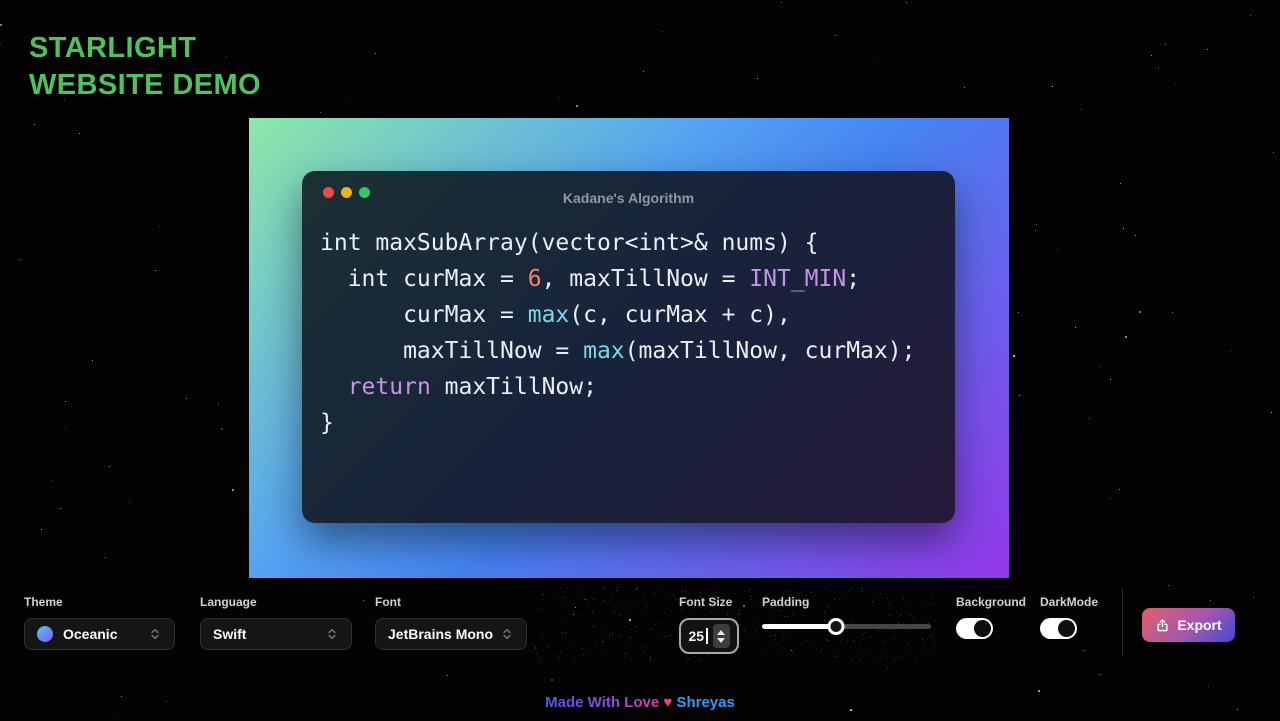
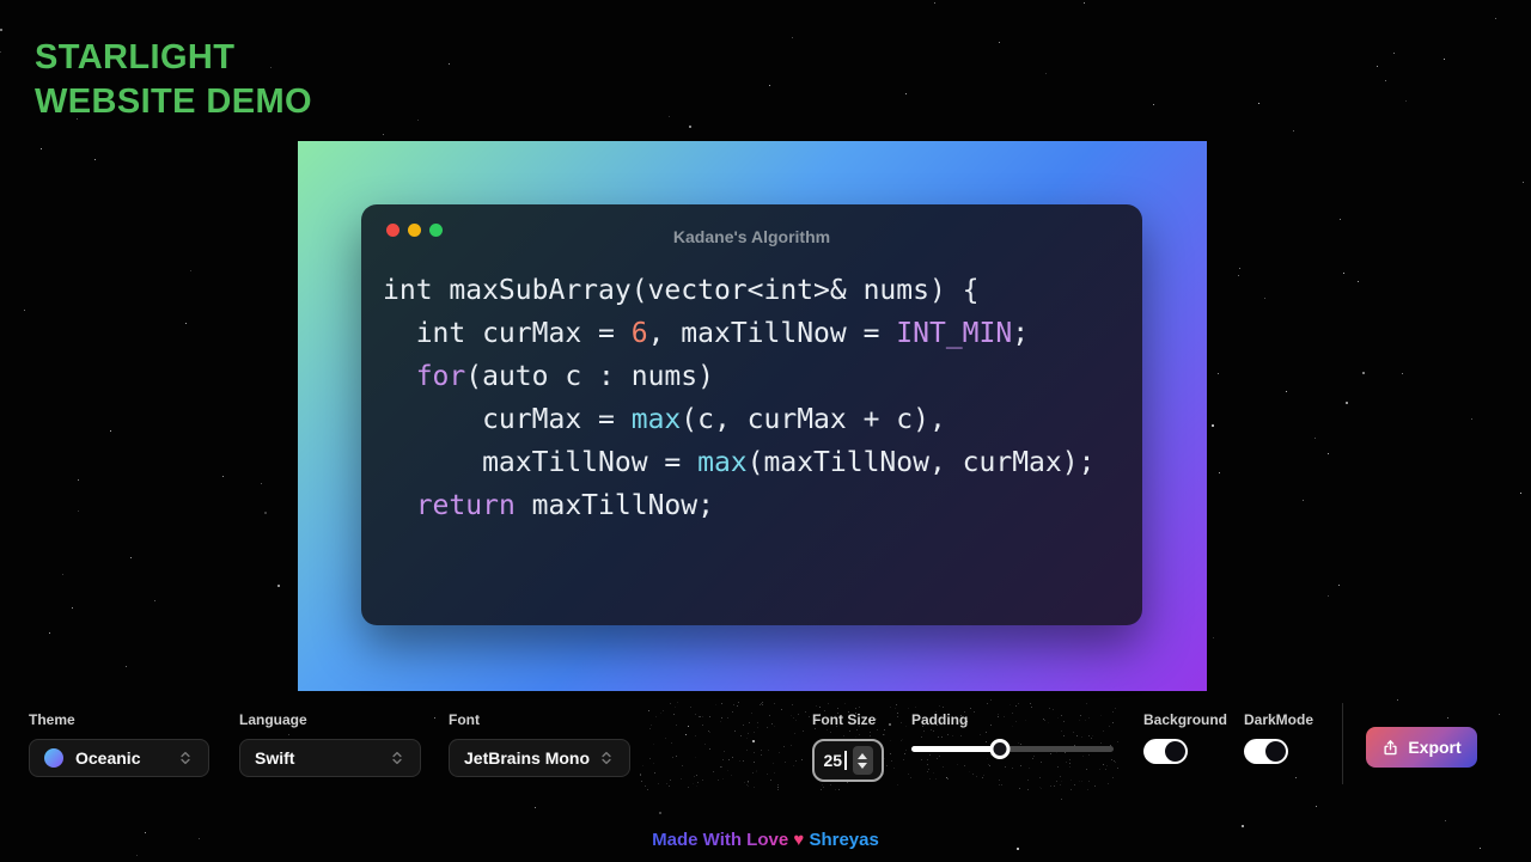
  STARLIGHT
  WEBSITE DEMO
  Kadane's Algorithm
  int maxSubArray(vector<int>& nums) {
  int curMax = 6, maxTillNow = INT_MIN;
+ for(auto c : nums)
  curMax = max(c, curMax + c),
  maxTillNow = max(maxTillNow, curMax);
  return maxTillNow;
- }
  Theme
  Oceanic
  Language
  Swift
  Font
  JetBrains Mono
  Font Size
  25
  Padding
  Background
  DarkMode
  Export
  Made With Love ♥ Shreyas
